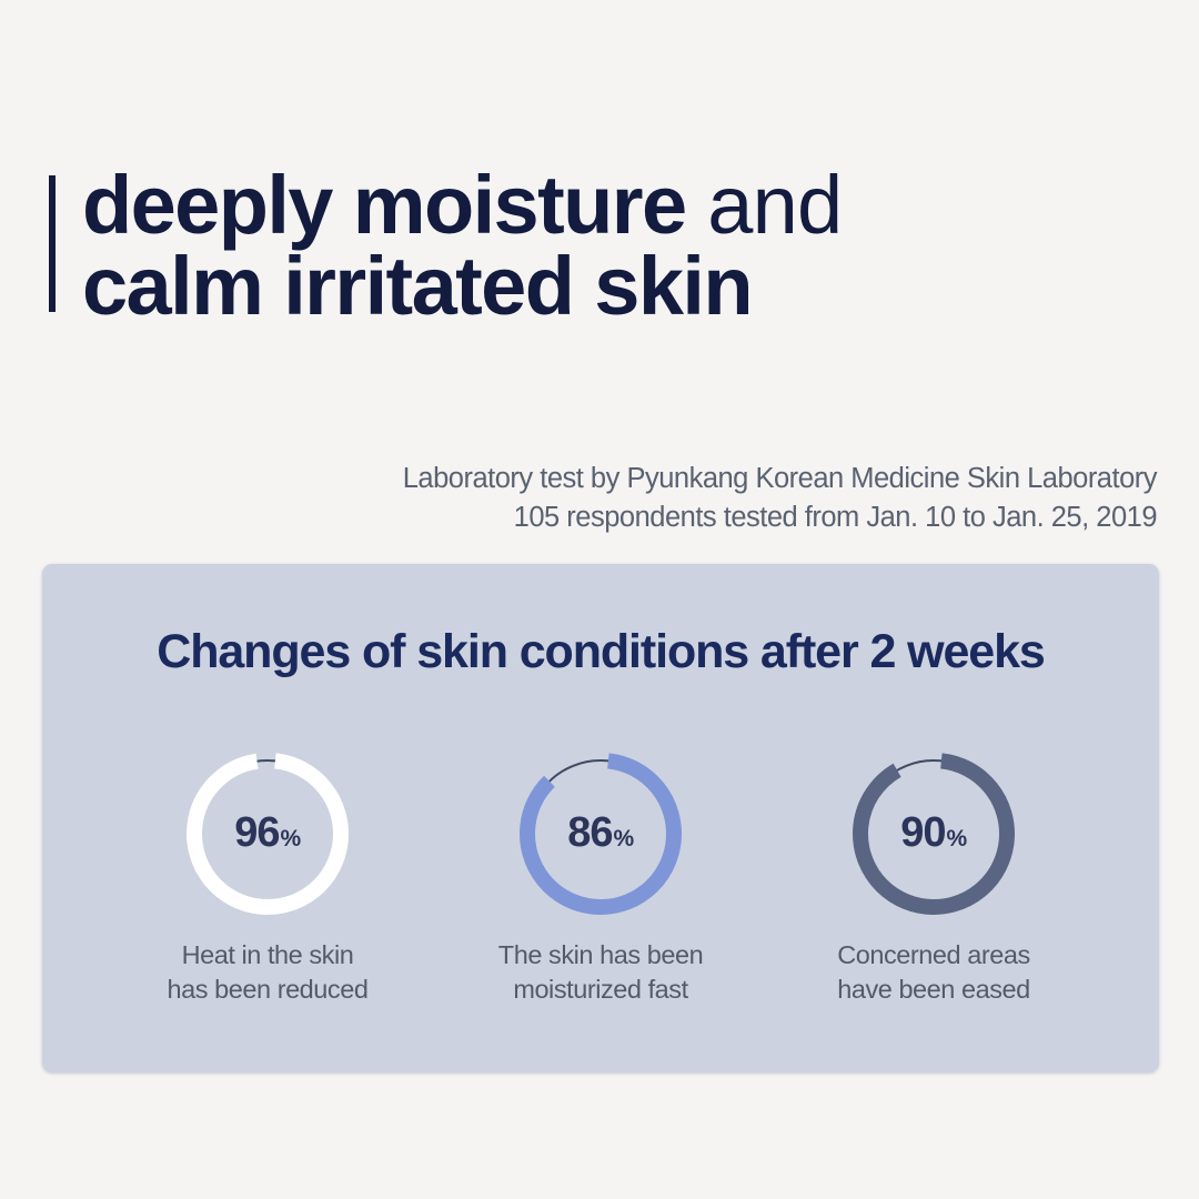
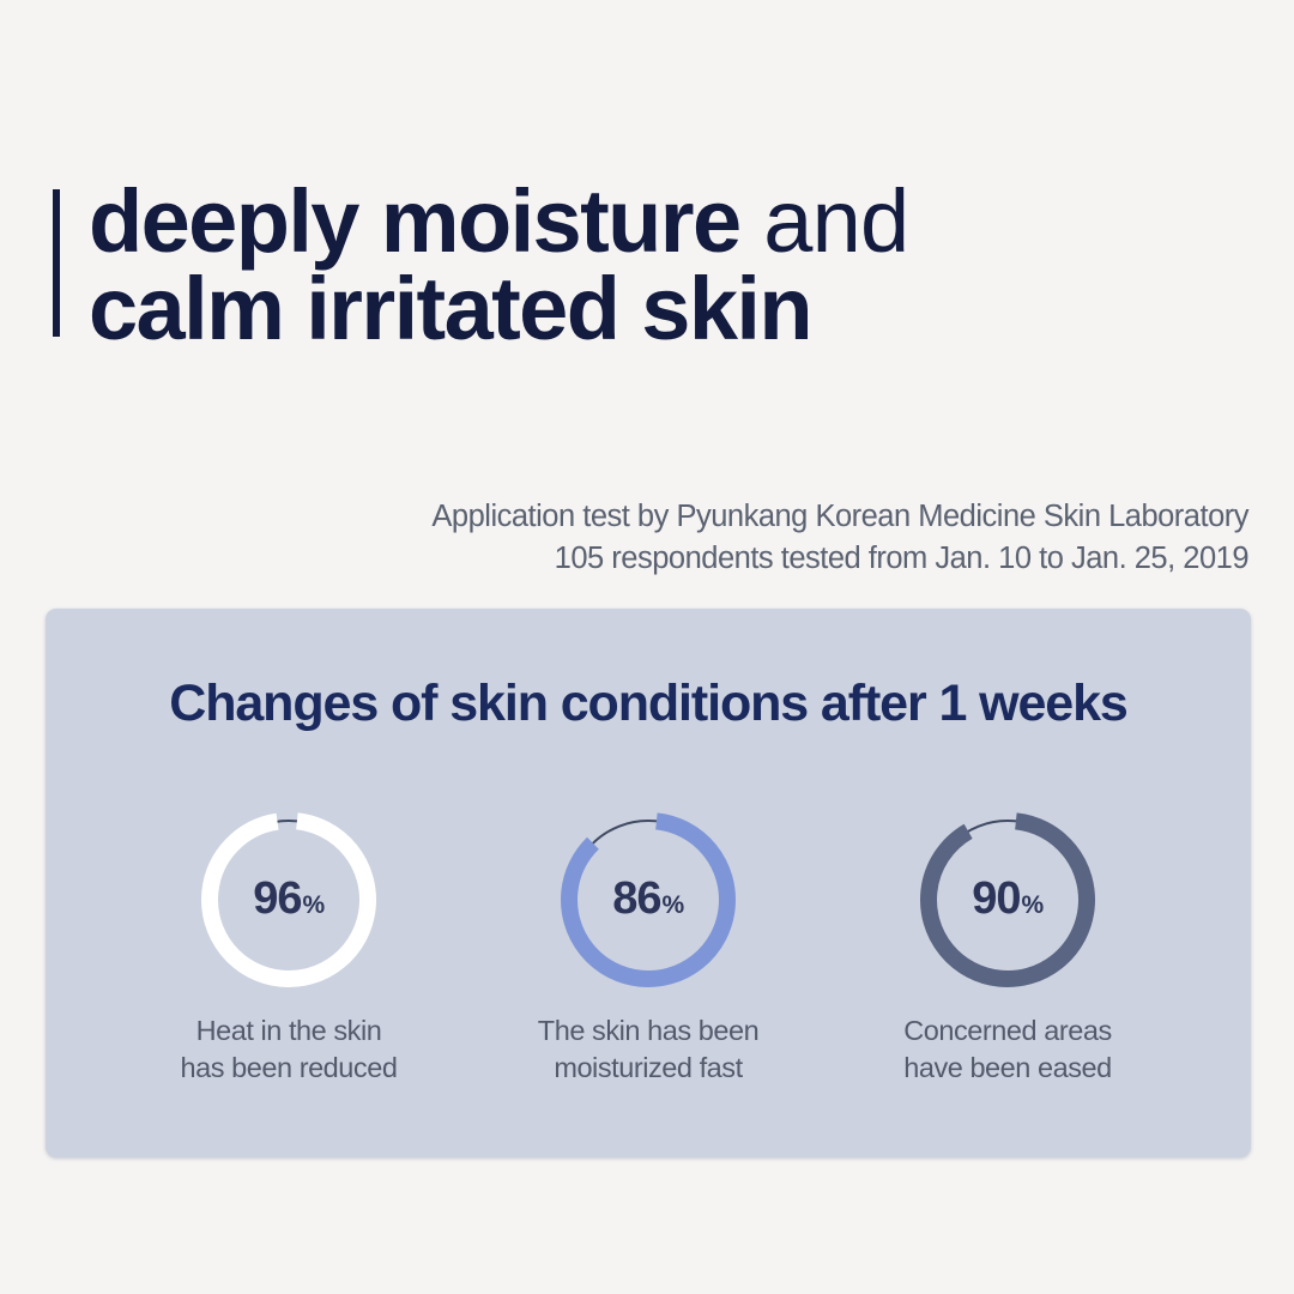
  deeply moisture and
  calm irritated skin
- Laboratory test by Pyunkang Korean Medicine Skin Laboratory
+ Application test by Pyunkang Korean Medicine Skin Laboratory
  105 respondents tested from Jan. 10 to Jan. 25, 2019
- Changes of skin conditions after 2 weeks
+ Changes of skin conditions after 1 weeks
  96%
  Heat in the skin
  has been reduced
  86%
  The skin has been
  moisturized fast
  90%
  Concerned areas
  have been eased
